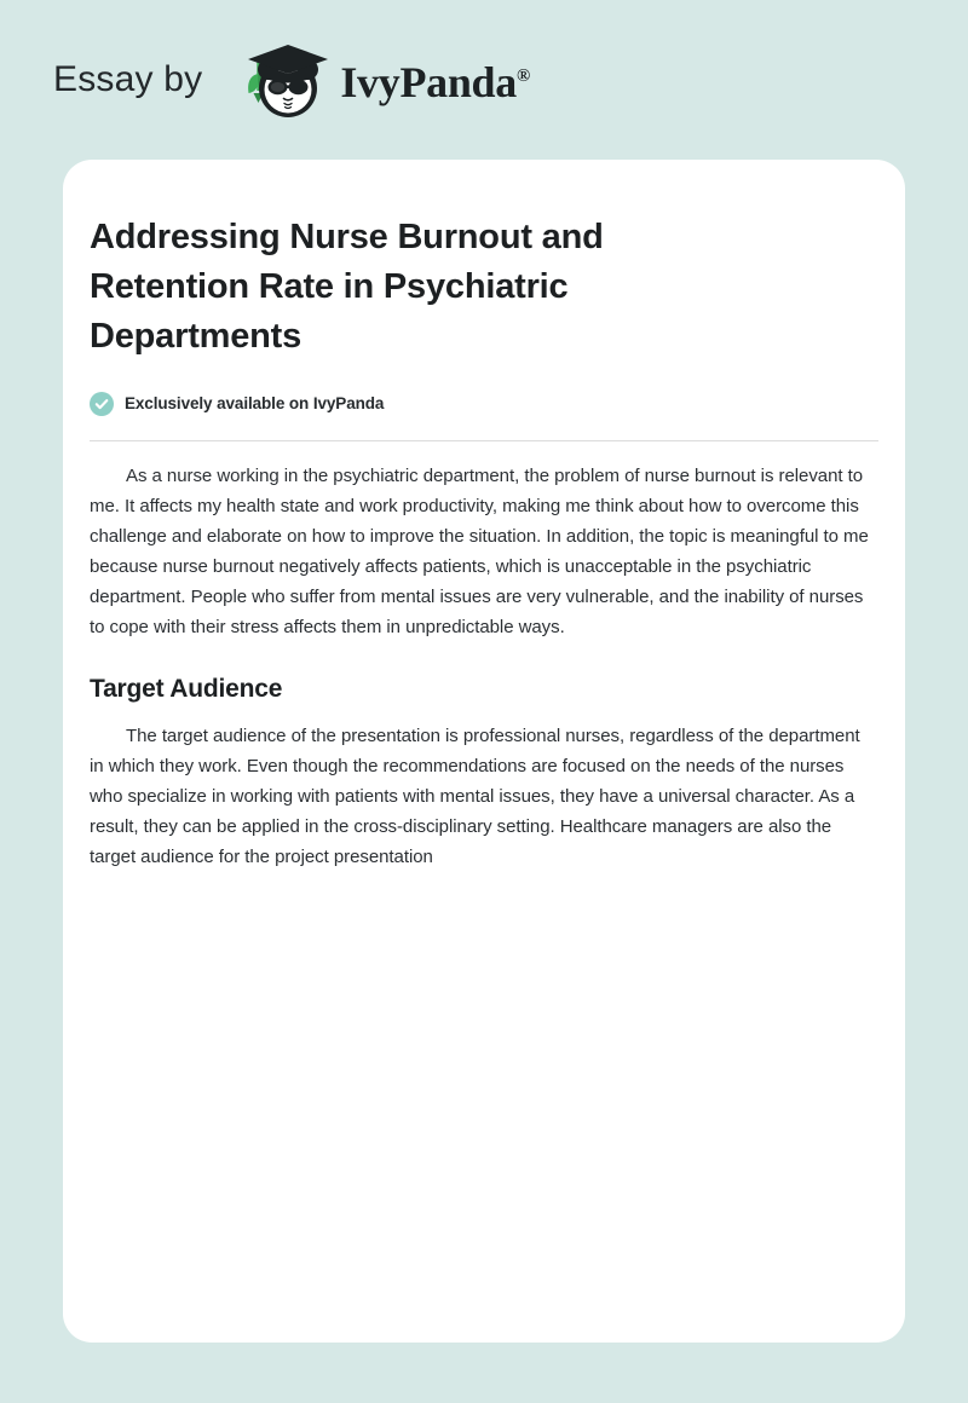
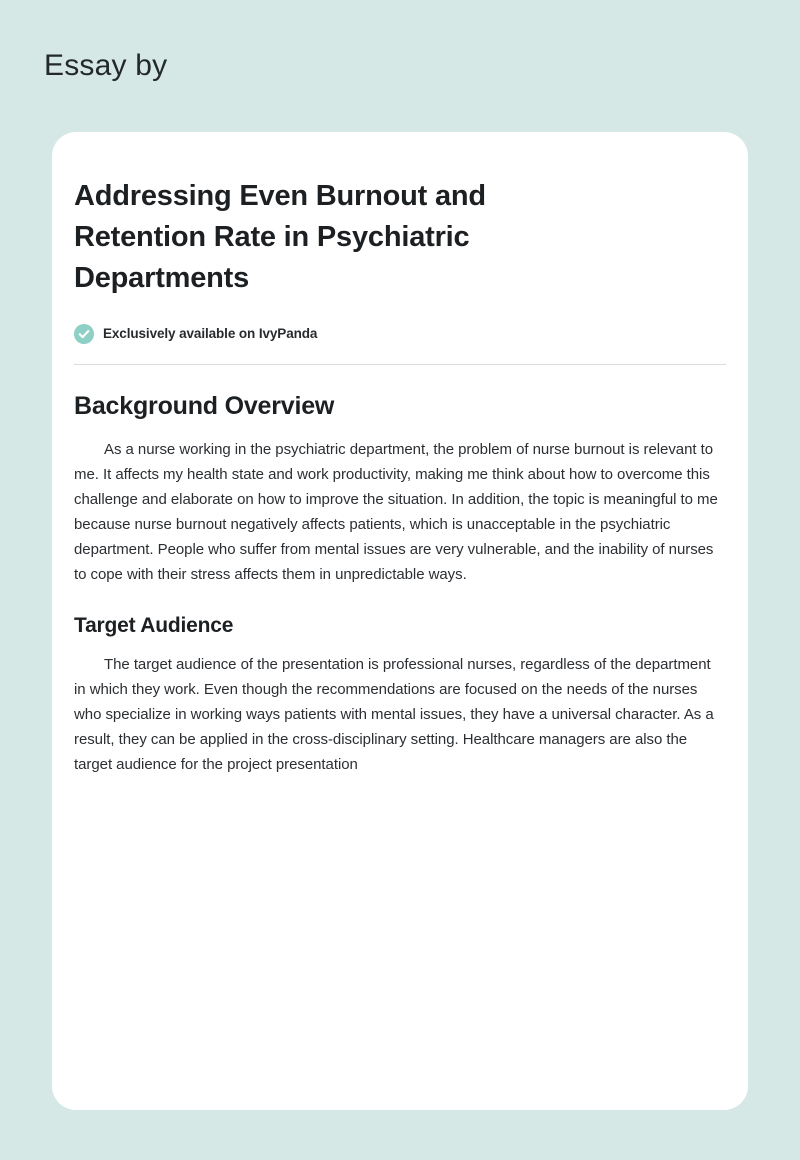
  Essay by
- IvyPanda®
- Addressing Nurse Burnout and Retention Rate in Psychiatric Departments
+ Addressing Even Burnout and Retention Rate in Psychiatric Departments
  Exclusively available on IvyPanda
+ Background Overview
  As a nurse working in the psychiatric department, the problem of nurse burnout is relevant to me. It affects my health state and work productivity, making me think about how to overcome this challenge and elaborate on how to improve the situation. In addition, the topic is meaningful to me because nurse burnout negatively affects patients, which is unacceptable in the psychiatric department. People who suffer from mental issues are very vulnerable, and the inability of nurses to cope with their stress affects them in unpredictable ways.
  Target Audience
- The target audience of the presentation is professional nurses, regardless of the department in which they work. Even though the recommendations are focused on the needs of the nurses who specialize in working with patients with mental issues, they have a universal character. As a result, they can be applied in the cross-disciplinary setting. Healthcare managers are also the target audience for the project presentation
+ The target audience of the presentation is professional nurses, regardless of the department in which they work. Even though the recommendations are focused on the needs of the nurses who specialize in working ways patients with mental issues, they have a universal character. As a result, they can be applied in the cross-disciplinary setting. Healthcare managers are also the target audience for the project presentation
